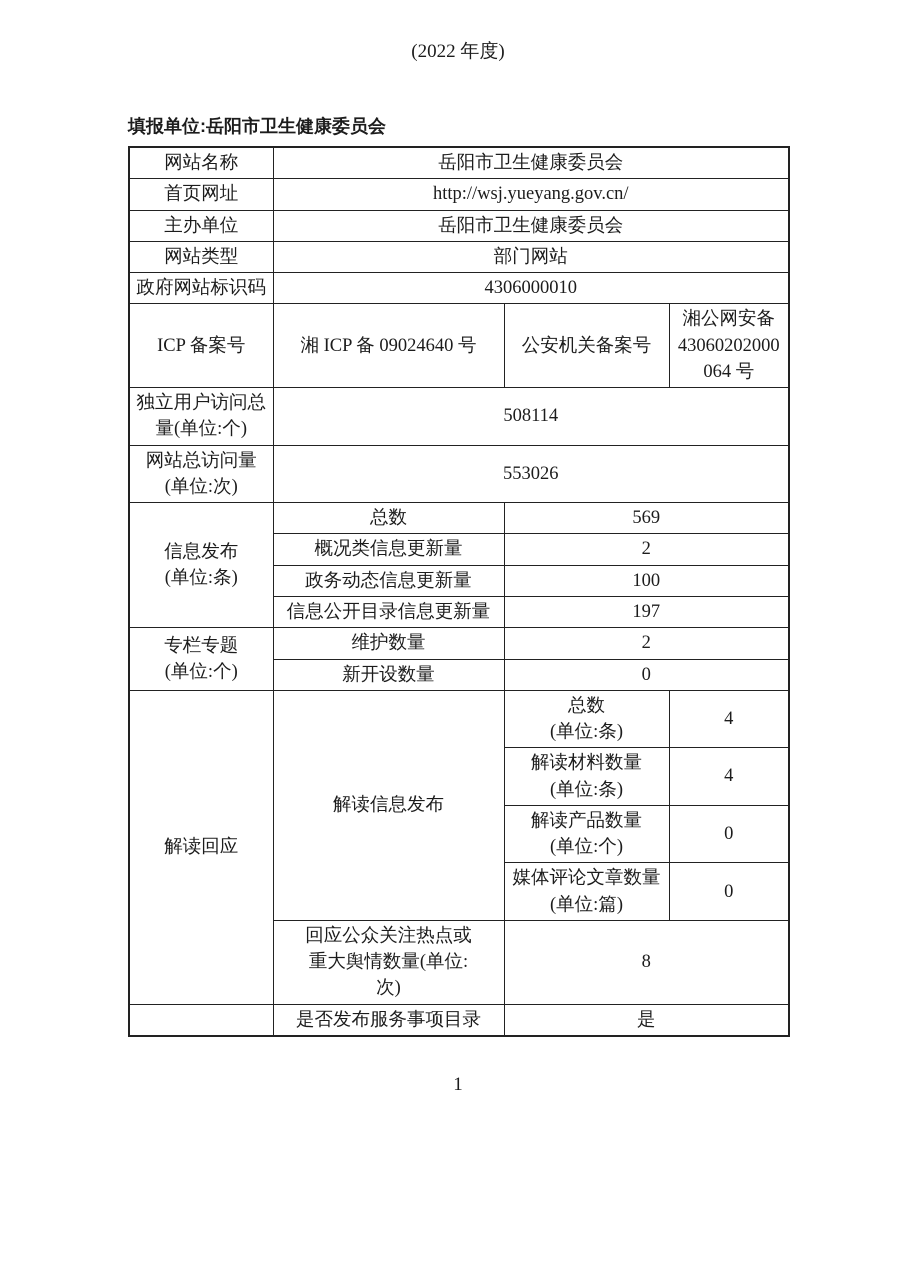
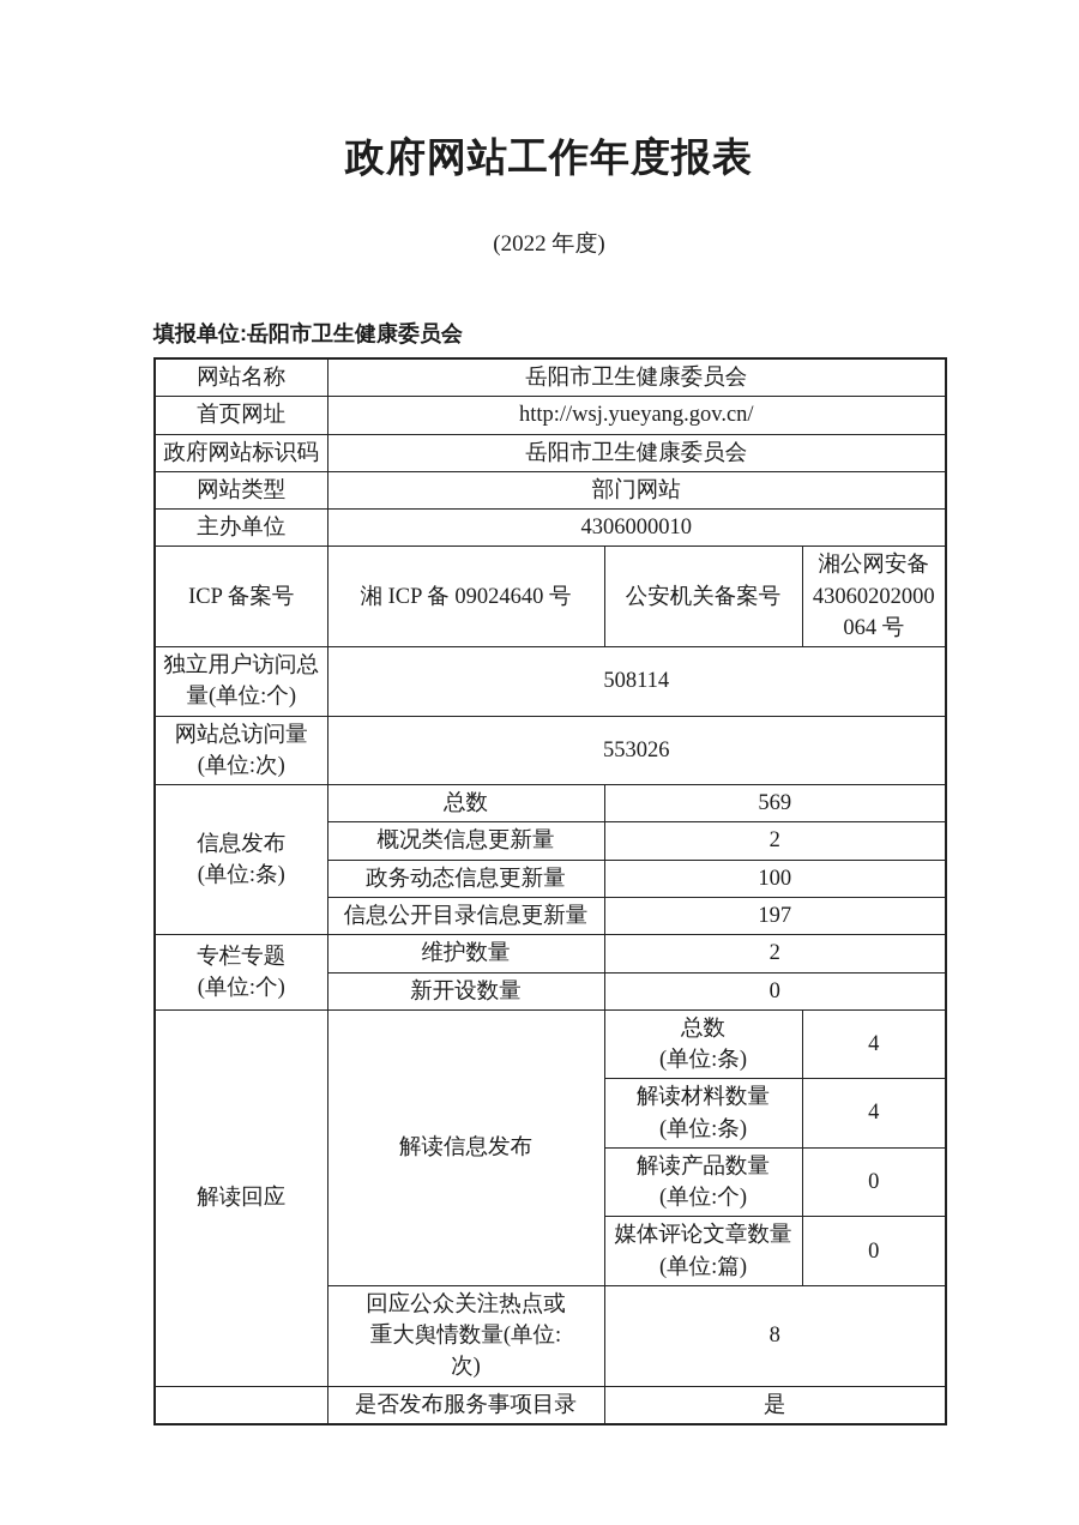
+ 政府网站工作年度报表
  (2022 年度)
  填报单位:岳阳市卫生健康委员会
  网站名称	岳阳市卫生健康委员会
  首页网址	http://wsj.yueyang.gov.cn/
- 主办单位	岳阳市卫生健康委员会
+ 政府网站标识码	岳阳市卫生健康委员会
  网站类型	部门网站
- 政府网站标识码	4306000010
+ 主办单位	4306000010
  ICP 备案号	湘 ICP 备 09024640 号	公安机关备案号	湘公网安备 43060202000 064 号
  独立用户访问总 量(单位:个)	508114
  网站总访问量 (单位:次)	553026
  信息发布 (单位:条)	总数	569
  概况类信息更新量	2
  政务动态信息更新量	100
  信息公开目录信息更新量	197
  专栏专题 (单位:个)	维护数量	2
  新开设数量	0
  解读回应	解读信息发布	总数 (单位:条)	4
  解读材料数量 (单位:条)	4
  解读产品数量 (单位:个)	0
  媒体评论文章数量 (单位:篇)	0
  回应公众关注热点或 重大舆情数量(单位: 次)	8
  	是否发布服务事项目录	是
- 1
